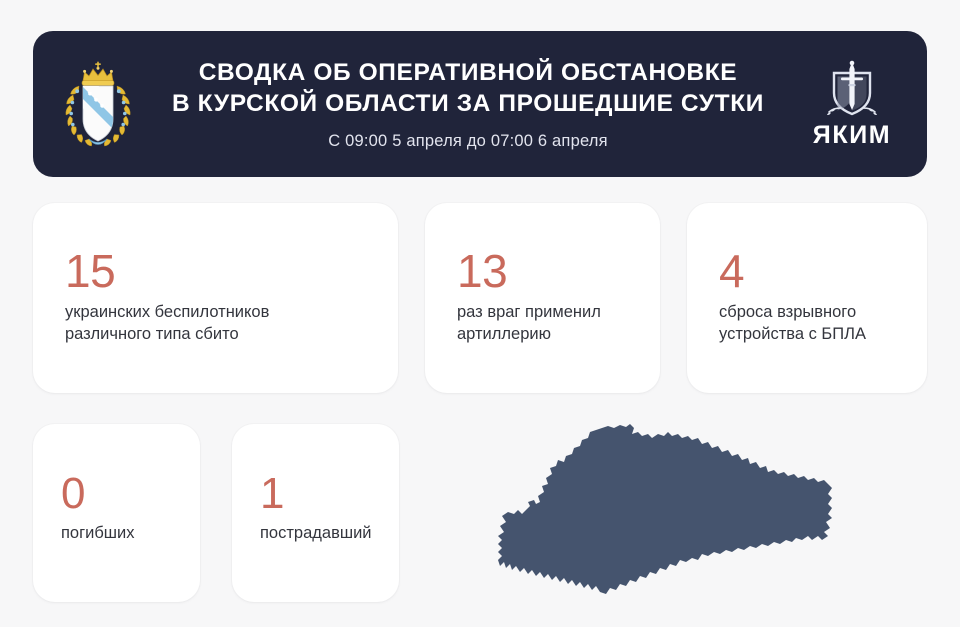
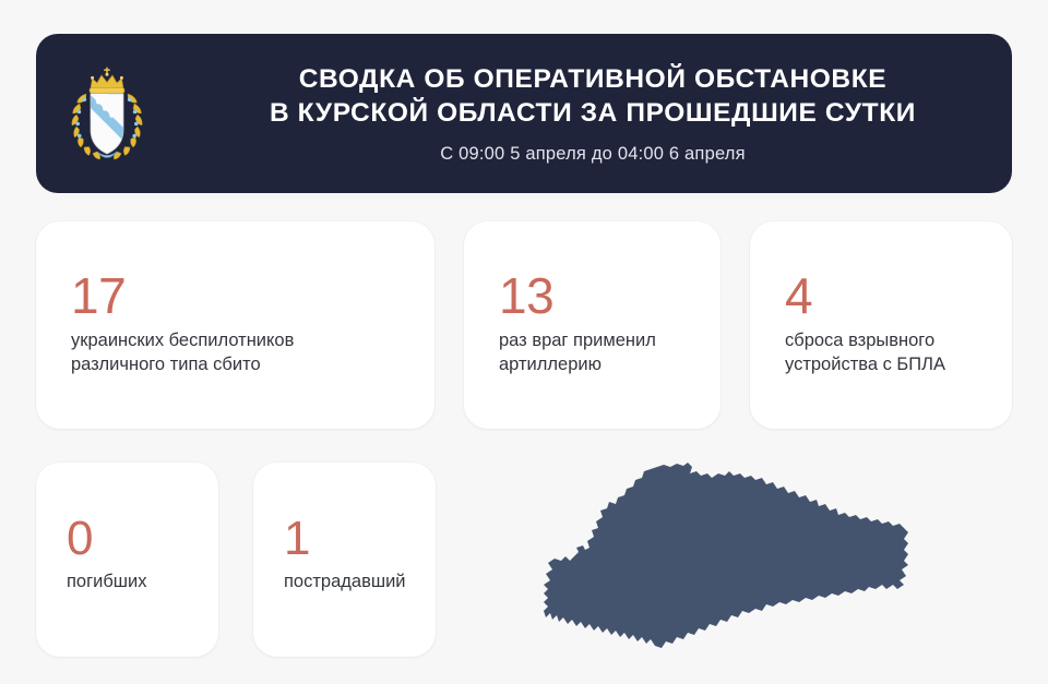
  СВОДКА ОБ ОПЕРАТИВНОЙ ОБСТАНОВКЕ
  В КУРСКОЙ ОБЛАСТИ ЗА ПРОШЕДШИЕ СУТКИ
- С 09:00 5 апреля до 07:00 6 апреля
+ С 09:00 5 апреля до 04:00 6 апреля
- ЯКИМ
- 15
+ 17
  украинских беспилотников
  различного типа сбито
  13
  раз враг применил
  артиллерию
  4
  сброса взрывного
  устройства с БПЛА
  0
  погибших
  1
  пострадавший
